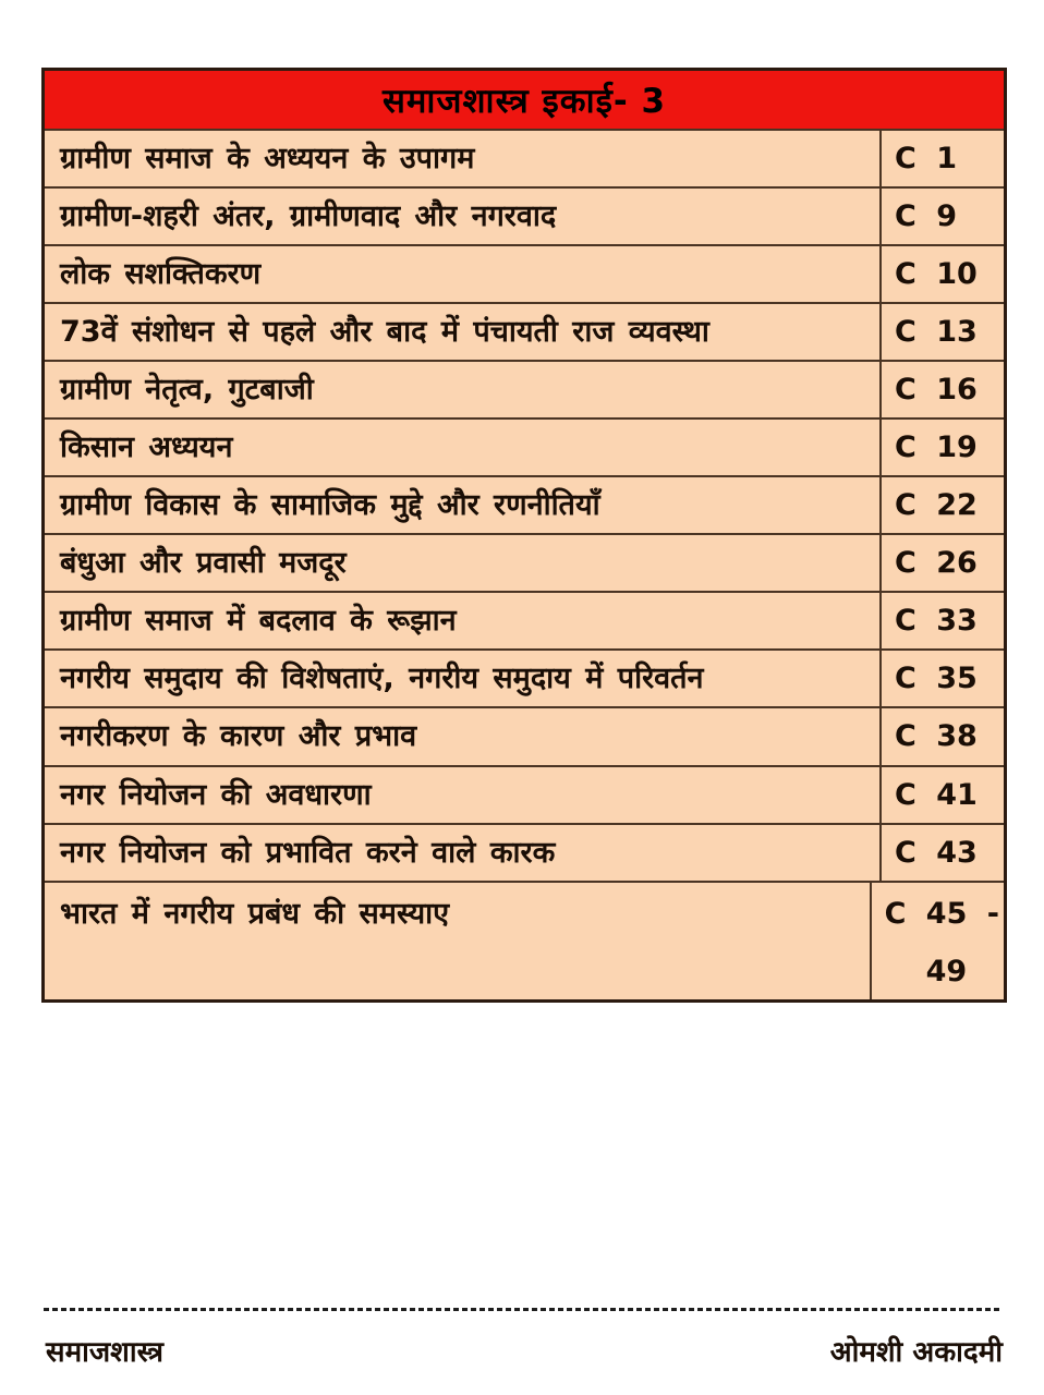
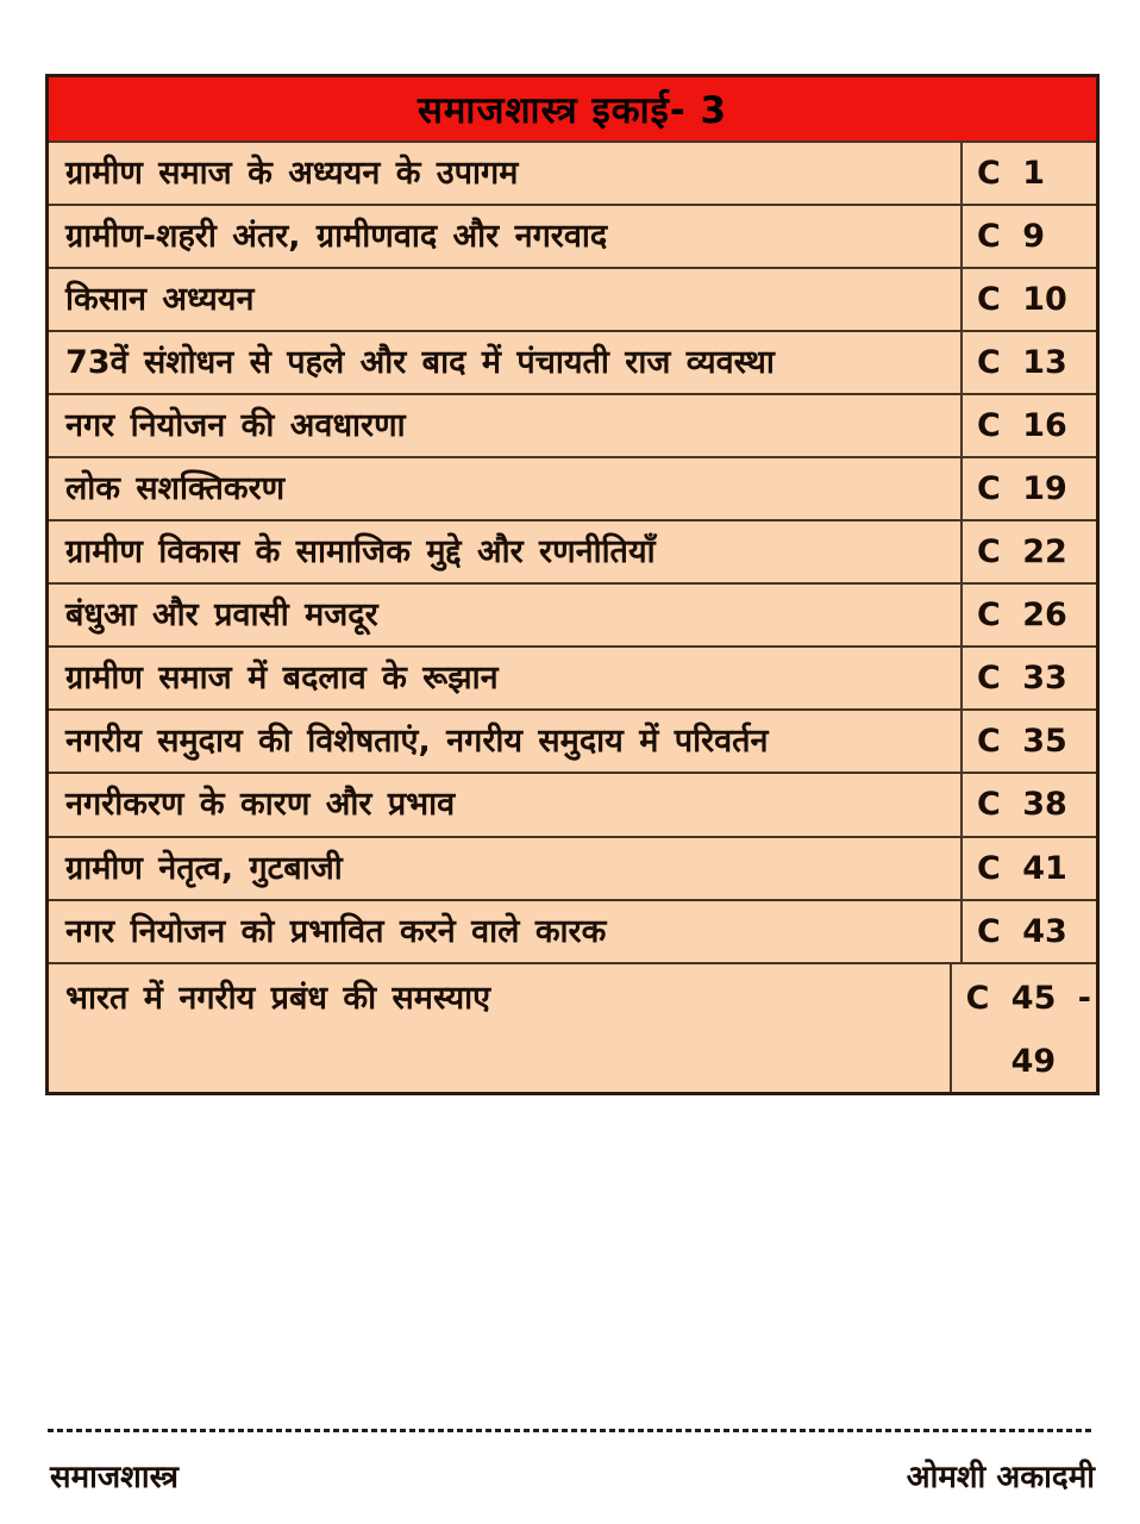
  समाजशास्त्र इकाई- 3
  ग्रामीण समाज के अध्ययन के उपागम
  C 1
  ग्रामीण-शहरी अंतर, ग्रामीणवाद और नगरवाद
  C 9
- लोक सशक्तिकरण
+ किसान अध्ययन
  C 10
  73वें संशोधन से पहले और बाद में पंचायती राज व्यवस्था
  C 13
- ग्रामीण नेतृत्व, गुटबाजी
+ नगर नियोजन की अवधारणा
  C 16
- किसान अध्ययन
+ लोक सशक्तिकरण
  C 19
  ग्रामीण विकास के सामाजिक मुद्दे और रणनीतियाँ
  C 22
  बंधुआ और प्रवासी मजदूर
  C 26
  ग्रामीण समाज में बदलाव के रूझान
  C 33
  नगरीय समुदाय की विशेषताएं, नगरीय समुदाय में परिवर्तन
  C 35
  नगरीकरण के कारण और प्रभाव
  C 38
- नगर नियोजन की अवधारणा
+ ग्रामीण नेतृत्व, गुटबाजी
  C 41
  नगर नियोजन को प्रभावित करने वाले कारक
  C 43
  भारत में नगरीय प्रबंध की समस्याए
  C 45 -
  49
  समाजशास्त्र
  ओमशी अकादमी
